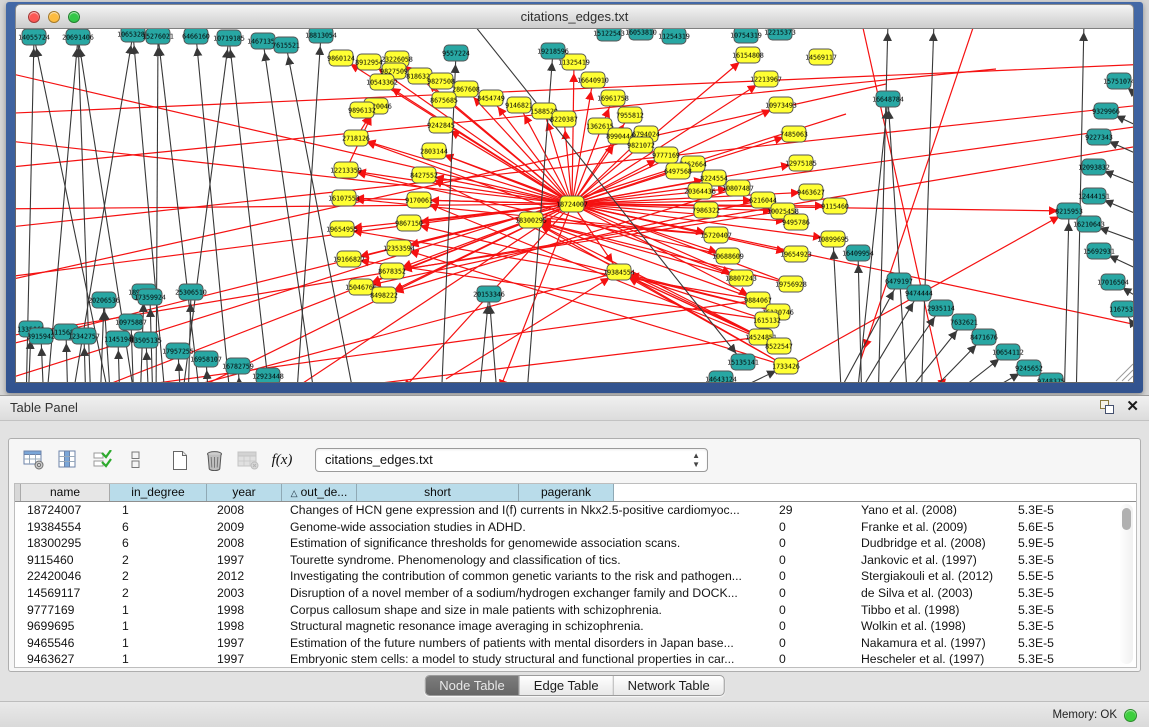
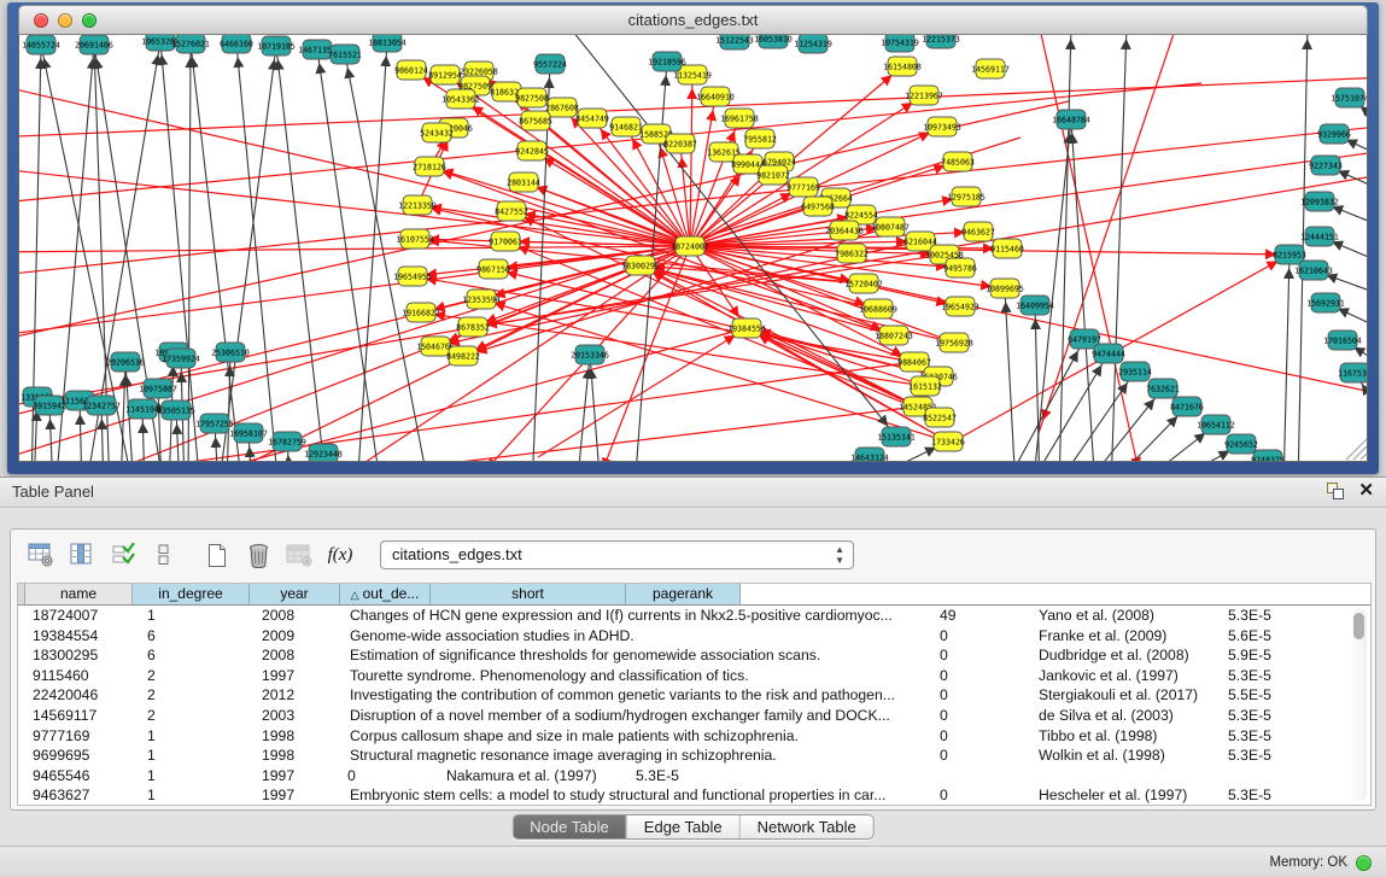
  citations_edges.txt
  18724007
  9860124
  8912954
  23226058
  9827509
  10543362
  818632
  9827508
  2867608
  8675685
  8454749
  9146821
  158852
  8220387
- 9896132
+ 5243432
  2718126
  9242845
  2803144
  12213359
  8427552
  16107553
  9170061
  9867150
  19654955
  12353594
  19166827
  8678352
  1504676
  8498222
  18300295
  11325419
  16640910
  16961758
  7955812
  1362615
  8990444
  6794024
  9821072
  9777169
  6497568
  8224554
  20364436
  10807487
  7986322
  6216044
  10025458
  9495786
  16154808
  12213967
  10973493
  7485063
  12975185
  9463627
  9115460
  14569117
  19384554
  15720407
  10688609
  18807243
  9884067
  1615132
  19654923
  19756928
  14524851
  8522547
  10899695
  1733426
  14055724
  20691406
  15276021
  6466160
  10719185
  1467135
  7615521
  9557224
  19218596
  11254319
  20153346
  25306510
  16648784
  16409954
  8215953
  15751074
  9329966
  9227343
  12093832
  12444151
  16210643
  15692931
  17016504
  116753
  3915942
  12342757
  1145194
  20206536
  17359924
  10975887
  13505135
  17957255
  16958107
  16782759
  12923448
  6479197
  9474444
  2935114
  7632621
  8471676
  10654112
  9245652
  9748375
  15135141
  14643124
  Table Panel
  ✕
  f(x)
  citations_edges.txt
  ▲
  ▼
  name
  in_degree
  year
  △ out_de...
  short
  pagerank
  18724007
  1
  2008
  Changes of HCN gene expression and I(f) currents in Nkx2.5-positive cardiomyoc...
- 29
+ 49
  Yano et al. (2008)
  5.3E-5
  19384554
  6
  2009
  Genome-wide association studies in ADHD.
  0
  Franke et al. (2009)
  5.6E-5
  18300295
  6
  2008
  Estimation of significance thresholds for genomewide association scans.
  0
  Dudbridge et al. (2008)
  5.9E-5
  9115460
  2
  1997
  Tourette syndrome. Phenomenology and classification of tics.
  0
  Jankovic et al. (1997)
  5.3E-5
  22420046
  2
  2012
  Investigating the contribution of common genetic variants to the risk and pathogen...
  0
- Stergiakouli et al. (2012)
+ Stergiakouli et al. (2017)
  5.5E-5
  14569117
  2
  2003
  Disruption of a novel member of a sodium/hydrogen exchanger family and DOCK...
  0
  de Silva et al. (2003)
  5.3E-5
  9777169
  1
  1998
  Corpus callosum shape and size in male patients with schizophrenia.
  0
  Tibbo et al. (1998)
  5.3E-5
  9699695
  1
  1998
  Structural magnetic resonance image averaging in schizophrenia.
  0
  Wolkin et al. (1998)
  5.3E-5
  9465546
  1
  1997
- Estimation of the future numbers of patients with mental disorders in Japan base...
  0
  Nakamura et al. (1997)
  5.3E-5
  9463627
  1
  1997
  Embryonic stem cells: a model to study structural and functional properties in car...
  0
  Hescheler et al. (1997)
  5.3E-5
  Node Table
  Edge Table
  Network Table
  Memory: OK
